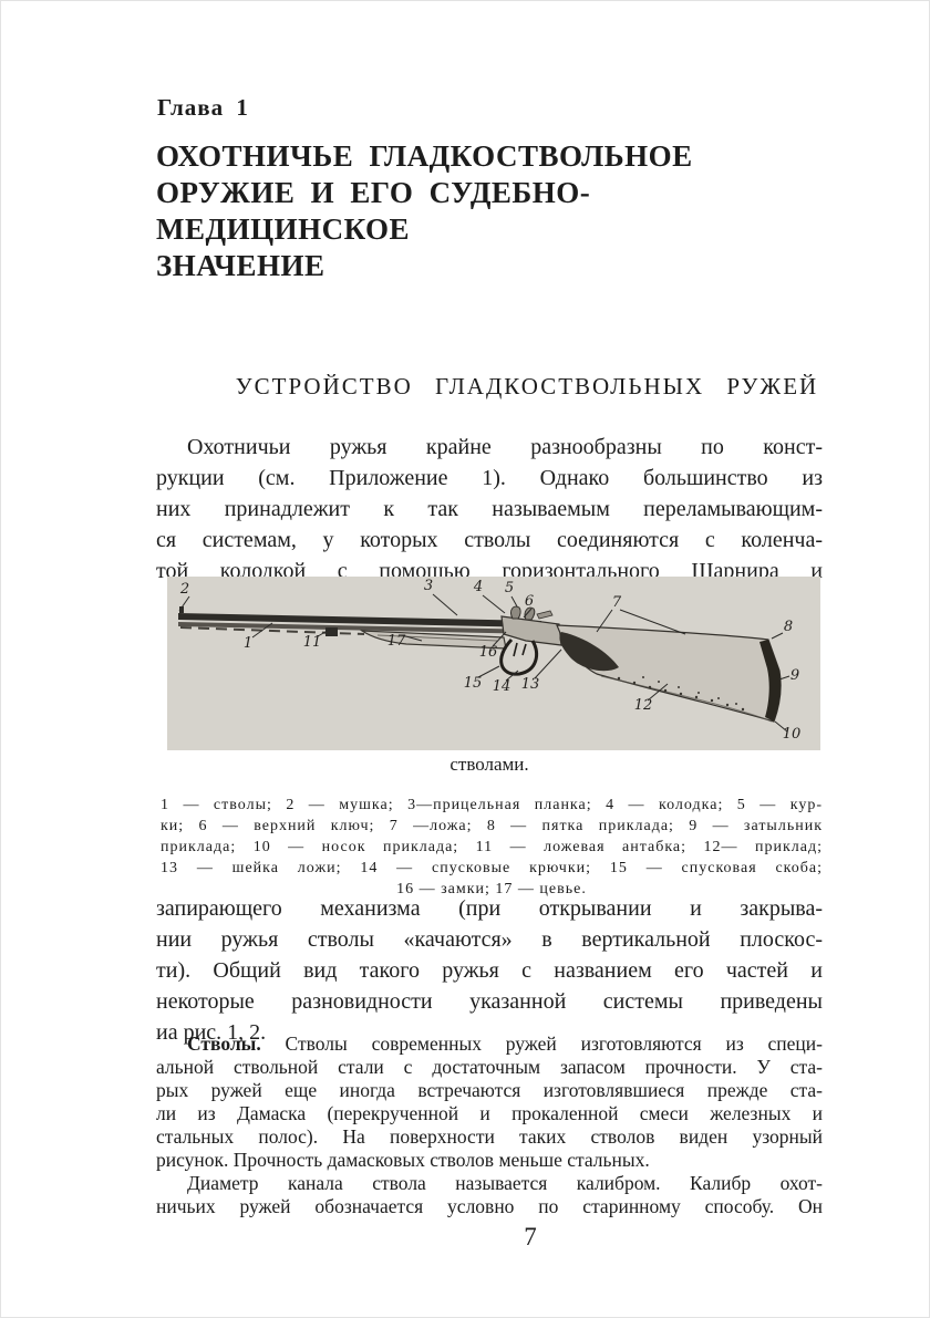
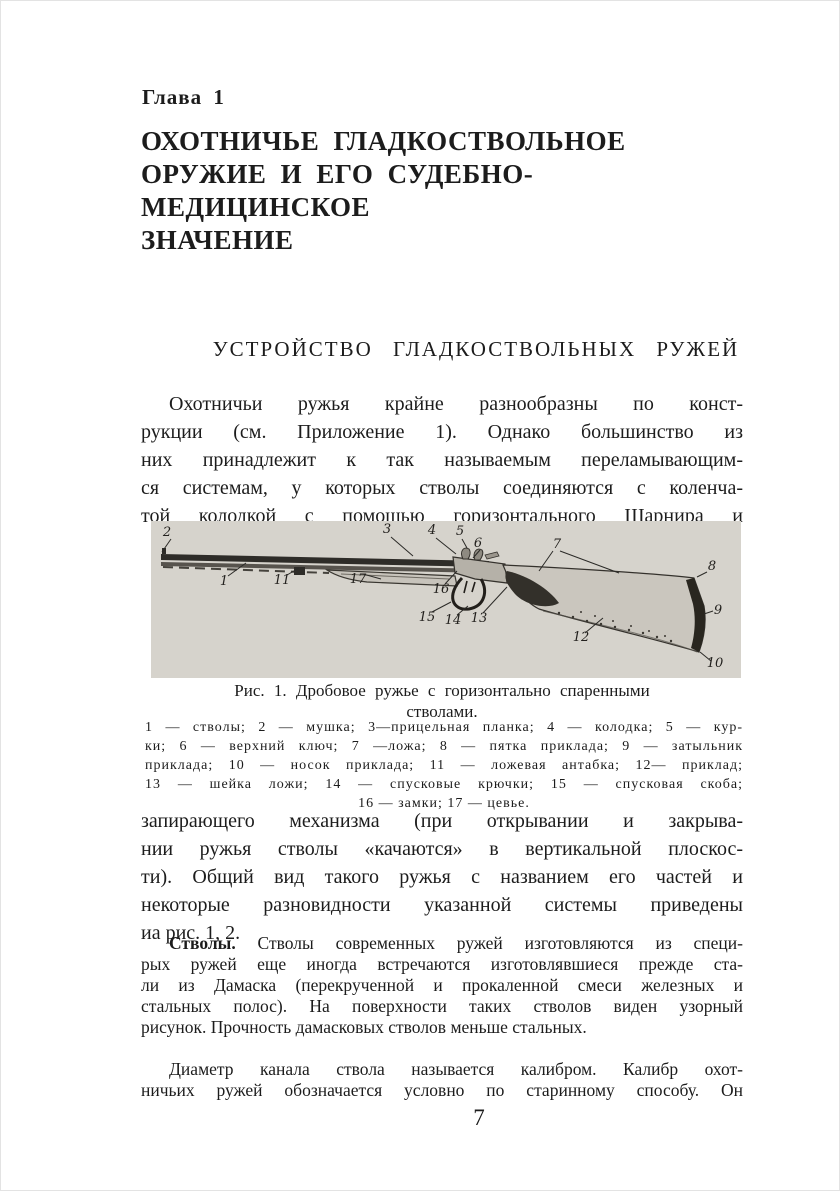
  Глава 1
  ОХОТНИЧЬЕ ГЛАДКОСТВОЛЬНОЕ
  ОРУЖИЕ И ЕГО СУДЕБНО-МЕДИЦИНСКОЕ
  ЗНАЧЕНИЕ
  УСТРОЙСТВО ГЛАДКОСТВОЛЬНЫХ РУЖЕЙ
  Охотничьи ружья крайне разнообразны по конст-
  рукции (см. Приложение 1). Однако большинство из
  них принадлежит к так называемым переламывающим-
  ся системам, у которых стволы соединяются с коленча-
  той колодкой с помощью горизонтального Шарнира и
  1
  2
  3
  4
  5
  6
  7
  8
  9
  10
  11
  12
  13
  14
  15
  16
  17
+ Рис. 1. Дробовое ружье с горизонтально спаренными
  стволами.
  1 — стволы; 2 — мушка; 3—прицельная планка; 4 — колодка; 5 — кур-
  ки; 6 — верхний ключ; 7 —ложа; 8 — пятка приклада; 9 — затыльник
  приклада; 10 — носок приклада; 11 — ложевая антабка; 12— приклад;
  13 — шейка ложи; 14 — спусковые крючки; 15 — спусковая скоба;
  16 — замки; 17 — цевье.
  запирающего механизма (при открывании и закрыва-
  нии ружья стволы «качаются» в вертикальной плоскос-
  ти). Общий вид такого ружья с названием его частей и
  некоторые разновидности указанной системы приведены
  иа рис. 1, 2.
  Стволы. Стволы современных ружей изготовляются из специ-
- альной ствольной стали с достаточным запасом прочности. У ста-
  рых ружей еще иногда встречаются изготовлявшиеся прежде ста-
  ли из Дамаска (перекрученной и прокаленной смеси железных и
  стальных полос). На поверхности таких стволов виден узорный
  рисунок. Прочность дамасковых стволов меньше стальных.
  Диаметр канала ствола называется калибром. Калибр охот-
  ничьих ружей обозначается условно по старинному способу. Он
  7
